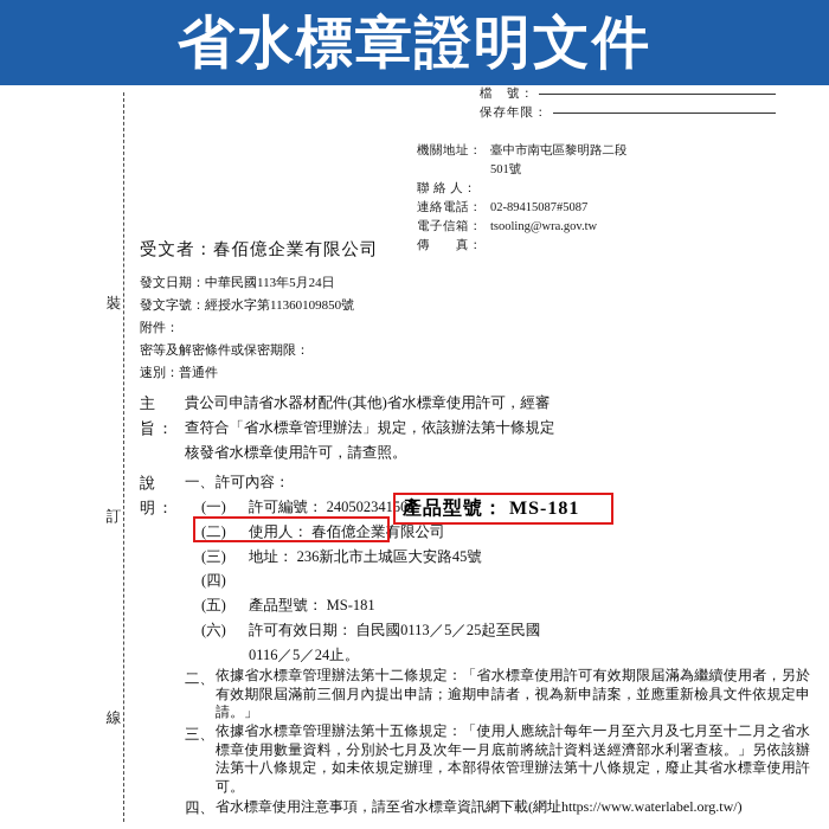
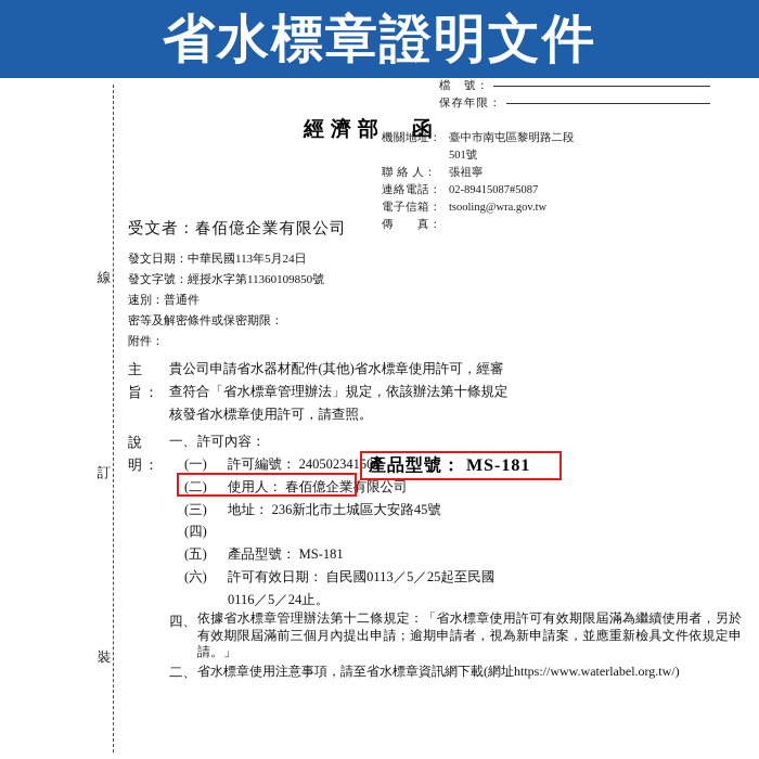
  省水標章證明文件
- 裝
+ 線
  訂
- 線
+ 裝
  檔 號：
  保存年限：
+ 經濟部 函
  機關地址：
  臺中市南屯區黎明路二段
  501號
  聯 絡 人：
+ 張祖寧
  連絡電話：
  02-89415087#5087
  電子信箱：
  tsooling@wra.gov.tw
  傳 真：
  受文者：春佰億企業有限公司
  發文日期：中華民國113年5月24日
  發文字號：經授水字第11360109850號
- 附件：
+ 速別：普通件
  密等及解密條件或保密期限：
- 速別：普通件
+ 附件：
  主旨：
  貴公司申請省水器材配件(其他)省水標章使用許可，經審
  查符合「省水標章管理辦法」規定，依該辦法第十條規定
  核發省水標章使用許可，請查照。
  說明：
  一、
  許可內容：
  (一)
  許可編號： 240502341501
  (二)
  使用人： 春佰億企業有限公司
  (三)
  地址： 236新北市土城區大安路45號
  (四)
  (五)
  產品型號： MS-181
  (六)
  許可有效日期： 自民國0113／5／25起至民國
  0116／5／24止。
- 二、
+ 四、
  依據省水標章管理辦法第十二條規定：「省水標章使用許可有效期限屆滿為繼續使用者，另於有效期限屆滿前三個月內提出申請；逾期申請者，視為新申請案，並應重新檢具文件依規定申請。」
- 三、
- 依據省水標章管理辦法第十五條規定：「使用人應統計每年一月至六月及七月至十二月之省水標章使用數量資料，分別於七月及次年一月底前將統計資料送經濟部水利署查核。」另依該辦法第十八條規定，如未依規定辦理，本部得依管理辦法第十八條規定，廢止其省水標章使用許可。
- 四、
+ 二、
  省水標章使用注意事項，請至省水標章資訊網下載(網址https://www.waterlabel.org.tw/)
  產品型號： MS-181
